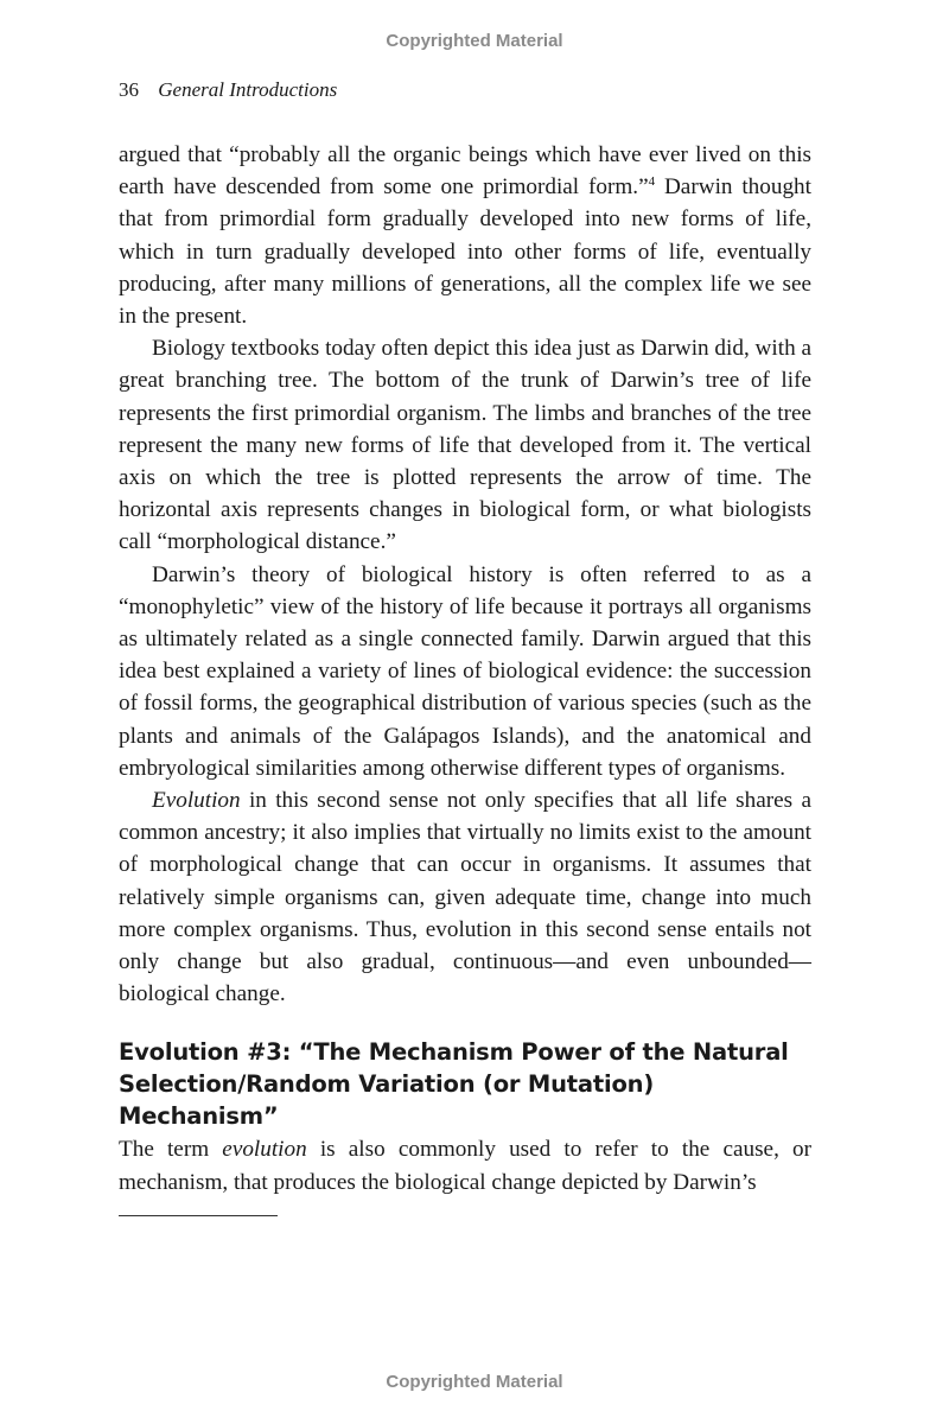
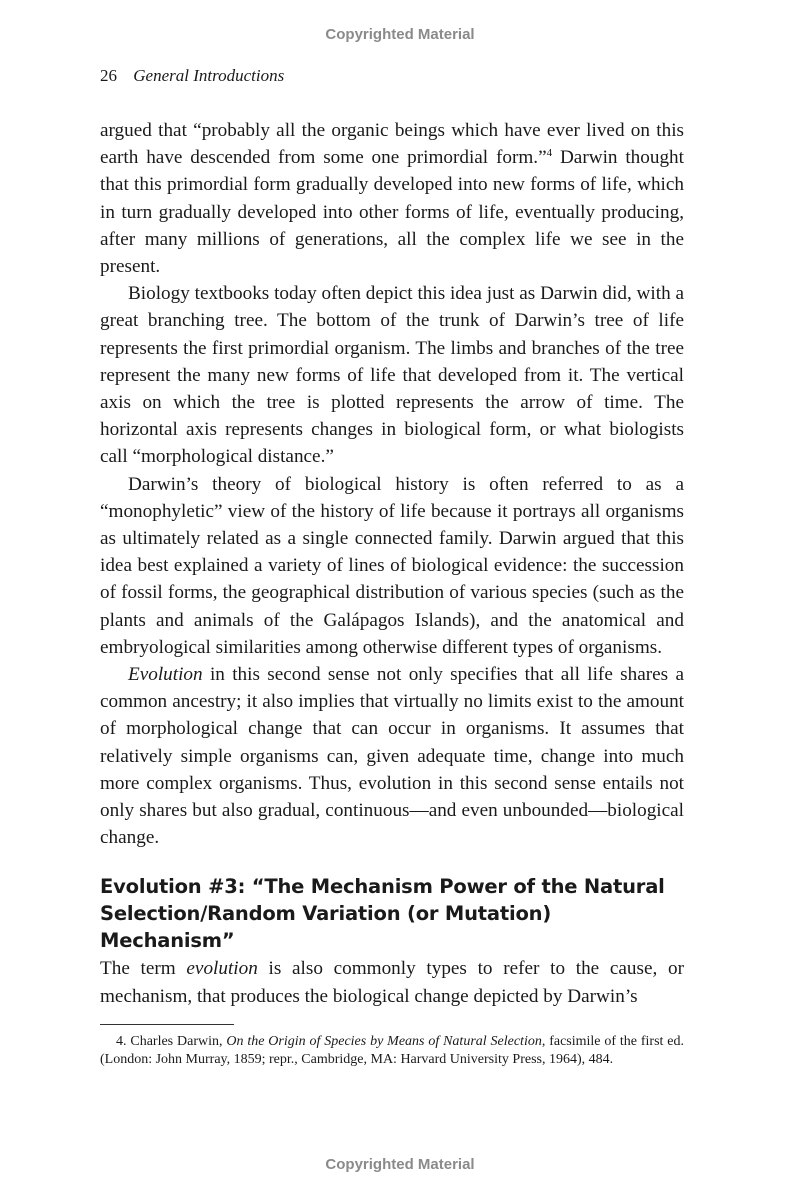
  Copyrighted Material
- 36 General Introductions
+ 26 General Introductions
- argued that “probably all the organic beings which have ever lived on this earth have descended from some one primordial form.”4 Darwin thought that from primordial form gradually developed into new forms of life, which in turn gradually developed into other forms of life, eventually producing, after many millions of generations, all the complex life we see in the present.
+ argued that “probably all the organic beings which have ever lived on this earth have descended from some one primordial form.”4 Darwin thought that this primordial form gradually developed into new forms of life, which in turn gradually developed into other forms of life, eventually producing, after many millions of generations, all the complex life we see in the present.
  Biology textbooks today often depict this idea just as Darwin did, with a great branching tree. The bottom of the trunk of Darwin’s tree of life represents the first primordial organism. The limbs and branches of the tree represent the many new forms of life that developed from it. The vertical axis on which the tree is plotted represents the arrow of time. The horizontal axis represents changes in biological form, or what biologists call “morphological distance.”
  Darwin’s theory of biological history is often referred to as a “monophyletic” view of the history of life because it portrays all organisms as ultimately related as a single connected family. Darwin argued that this idea best explained a variety of lines of biological evidence: the succession of fossil forms, the geographical distribution of various species (such as the plants and animals of the Galápagos Islands), and the anatomical and embryological similarities among otherwise different types of organisms.
- Evolution in this second sense not only specifies that all life shares a common ancestry; it also implies that virtually no limits exist to the amount of morphological change that can occur in organisms. It assumes that relatively simple organisms can, given adequate time, change into much more complex organisms. Thus, evolution in this second sense entails not only change but also gradual, continuous—and even unbounded—biological change.
+ Evolution in this second sense not only specifies that all life shares a common ancestry; it also implies that virtually no limits exist to the amount of morphological change that can occur in organisms. It assumes that relatively simple organisms can, given adequate time, change into much more complex organisms. Thus, evolution in this second sense entails not only shares but also gradual, continuous—and even unbounded—biological change.
  Evolution #3: “The Mechanism Power of the Natural Selection/Random Variation (or Mutation) Mechanism”
- The term evolution is also commonly used to refer to the cause, or mechanism, that produces the biological change depicted by Darwin’s
+ The term evolution is also commonly types to refer to the cause, or mechanism, that produces the biological change depicted by Darwin’s
+ 4. Charles Darwin, On the Origin of Species by Means of Natural Selection, facsimile of the first ed. (London: John Murray, 1859; repr., Cambridge, MA: Harvard University Press, 1964), 484.
  Copyrighted Material
